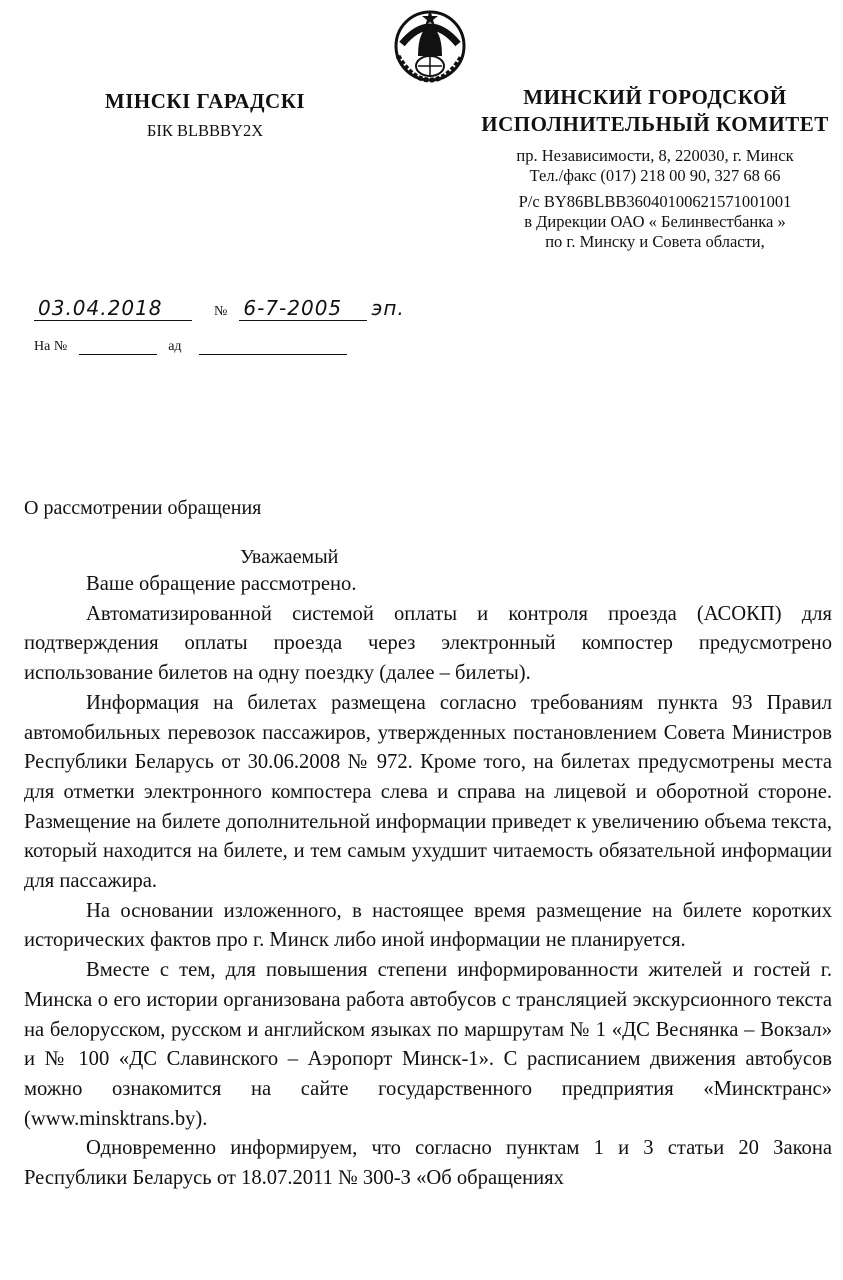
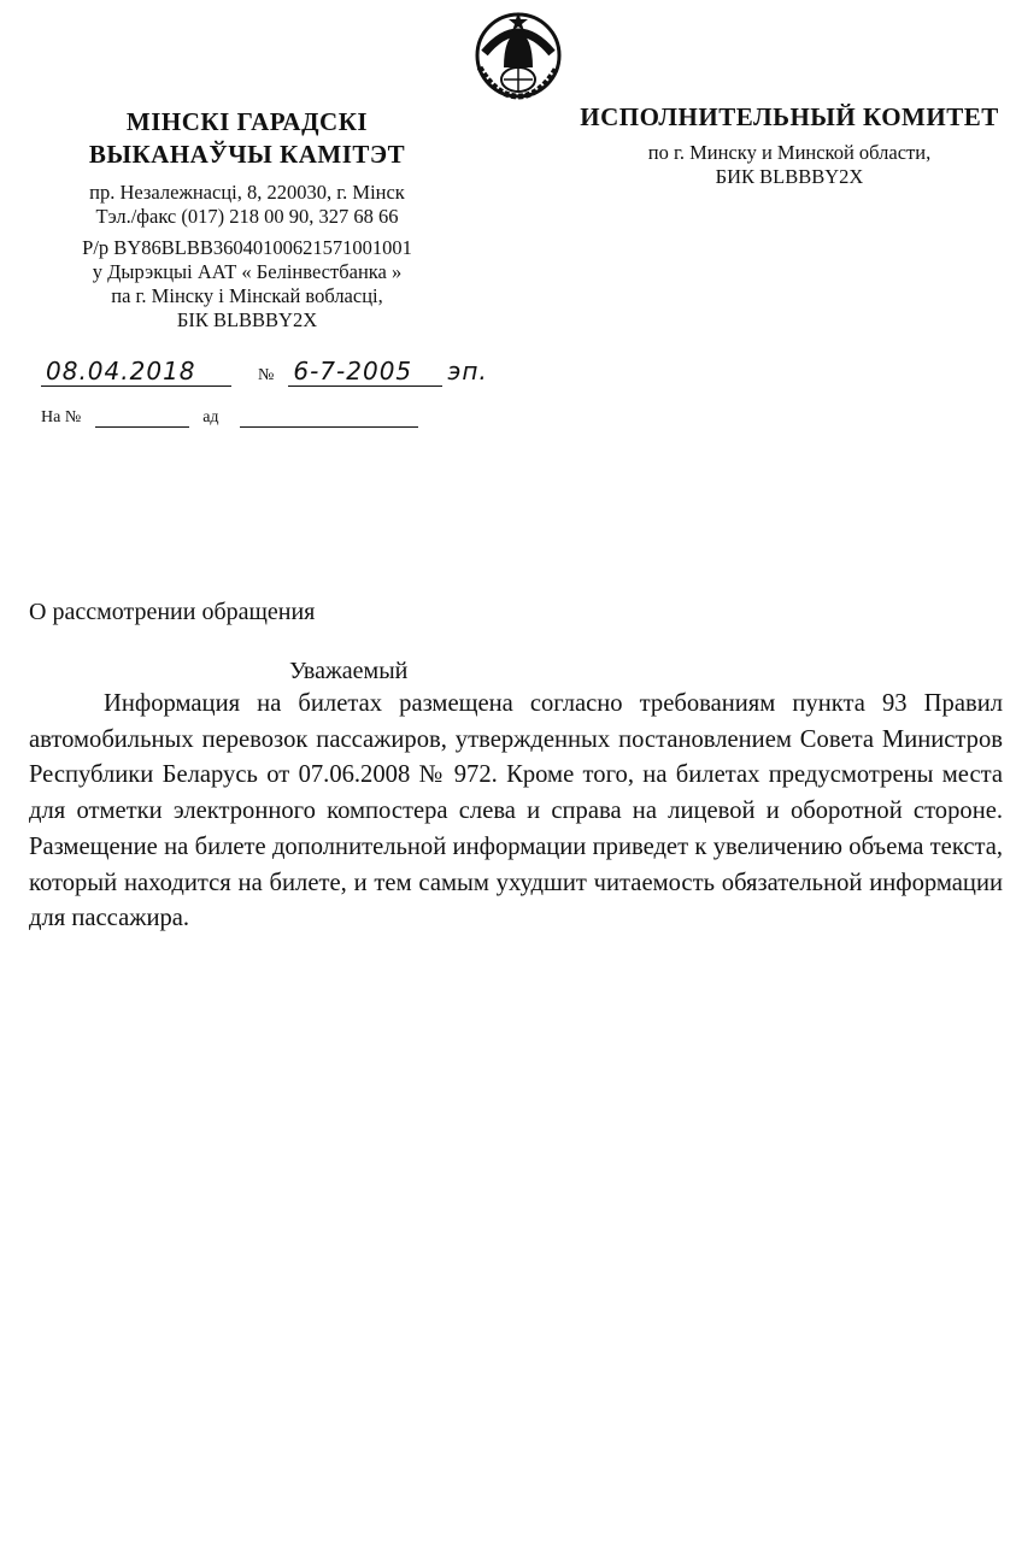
  МІНСКІ ГАРАДСКІ
+ ВЫКАНАЎЧЫ КАМІТЭТ
+ пр. Незалежнасці, 8, 220030, г. Мінск
+ Тэл./факс (017) 218 00 90, 327 68 66
+ Р/р BY86BLBB36040100621571001001
+ у Дырэкцыі ААТ « Белінвестбанка »
+ па г. Мінску і Мінскай вобласці,
  БІК BLBBBY2X
- МИНСКИЙ ГОРОДСКОЙ
  ИСПОЛНИТЕЛЬНЫЙ КОМИТЕТ
- пр. Независимости, 8, 220030, г. Минск
- Тел./факс (017) 218 00 90, 327 68 66
- Р/с BY86BLBB36040100621571001001
- в Дирекции ОАО « Белинвестбанка »
- по г. Минску и Совета области,
+ по г. Минску и Минской области,
+ БИК BLBBBY2X
- 03.04.2018 № 6-7-2005 эп.
+ 08.04.2018 № 6-7-2005 эп.
  На № ад
  О рассмотрении обращения
  Уважаемый
- Ваше обращение рассмотрено.
- Автоматизированной системой оплаты и контроля проезда (АСОКП) для подтверждения оплаты проезда через электронный компостер предусмотрено использование билетов на одну поездку (далее – билеты).
- Информация на билетах размещена согласно требованиям пункта 93 Правил автомобильных перевозок пассажиров, утвержденных постановлением Совета Министров Республики Беларусь от 30.06.2008 № 972. Кроме того, на билетах предусмотрены места для отметки электронного компостера слева и справа на лицевой и оборотной стороне. Размещение на билете дополнительной информации приведет к увеличению объема текста, который находится на билете, и тем самым ухудшит читаемость обязательной информации для пассажира.
+ Информация на билетах размещена согласно требованиям пункта 93 Правил автомобильных перевозок пассажиров, утвержденных постановлением Совета Министров Республики Беларусь от 07.06.2008 № 972. Кроме того, на билетах предусмотрены места для отметки электронного компостера слева и справа на лицевой и оборотной стороне. Размещение на билете дополнительной информации приведет к увеличению объема текста, который находится на билете, и тем самым ухудшит читаемость обязательной информации для пассажира.
- На основании изложенного, в настоящее время размещение на билете коротких исторических фактов про г. Минск либо иной информации не планируется.
- Вместе с тем, для повышения степени информированности жителей и гостей г. Минска о его истории организована работа автобусов с трансляцией экскурсионного текста на белорусском, русском и английском языках по маршрутам № 1 «ДС Веснянка – Вокзал» и № 100 «ДС Славинского – Аэропорт Минск-1». С расписанием движения автобусов можно ознакомится на сайте государственного предприятия «Минсктранс» (www.minsktrans.by).
- Одновременно информируем, что согласно пунктам 1 и 3 статьи 20 Закона Республики Беларусь от 18.07.2011 № 300-З «Об обращениях
